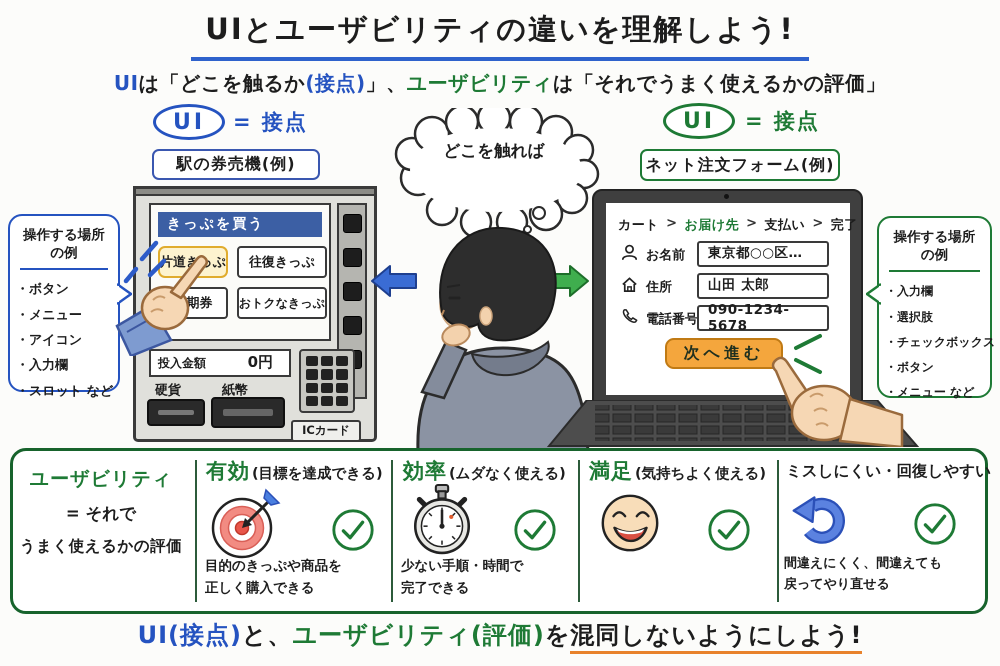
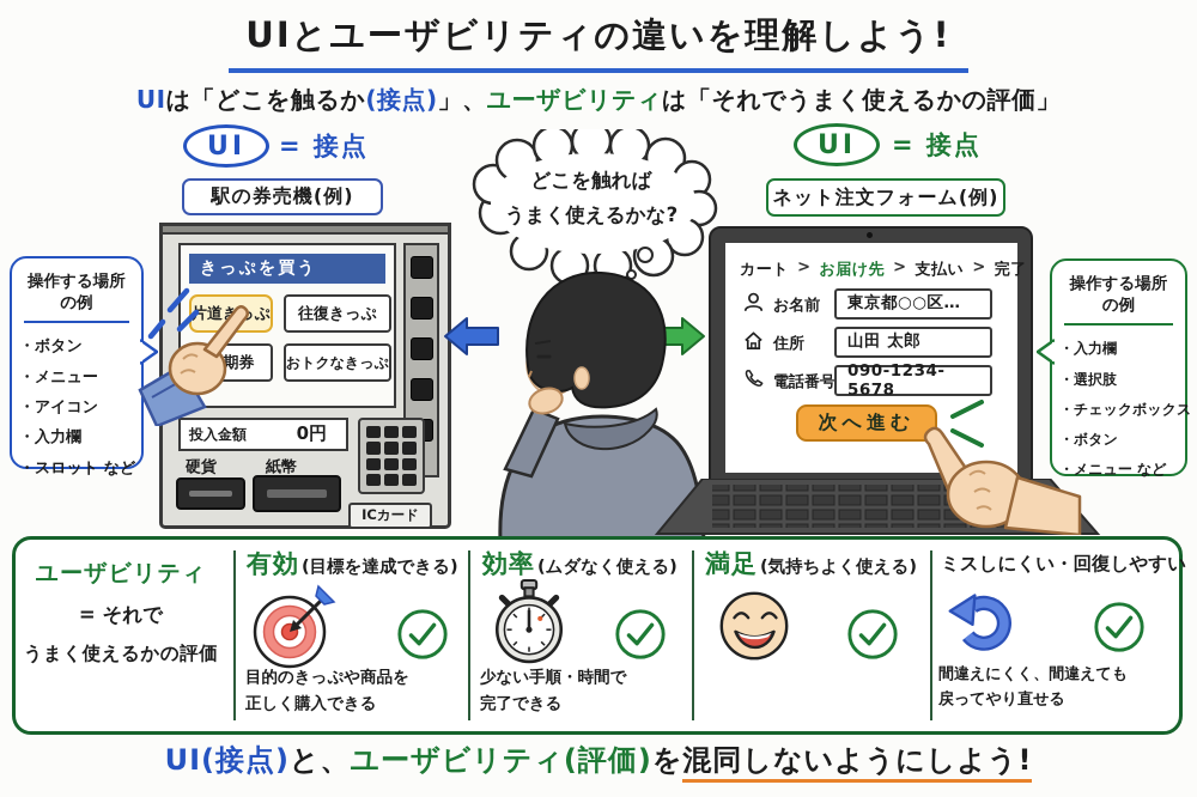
  UIとユーザビリティの違いを理解しよう!
  UIは「どこを触るか(接点)」、ユーザビリティは「それでうまく使えるかの評価」
  UI
  = 接点
  駅の券売機(例)
  操作する場所
  の例
  ・ボタン
  ・メニュー
  ・アイコン
  ・入力欄
  ・スロット など
  きっぷを買う
  往復きっぷ
  おトクなきっぷ
  投入金額
  0円
  硬貨
  紙幣
  ICカード
  どこを触れば
+ うまく使えるかな?
  UI
  = 接点
  ネット注文フォーム(例)
  操作する場所
  の例
  ・入力欄
  ・選択肢
  ・チェックボックス
  ・ボタン
  ・メニュー など
  カート
  >
  お届け先
  >
  支払い
  >
  完了
  お名前
  東京都○○区…
  住所
  山田 太郎
  電話番号
  090-1234-5678
  次へ進む
  ユーザビリティ
  = それで
  うまく使えるかの評価
  有効
  (目標を達成できる)
  目的のきっぷや商品を
  正しく購入できる
  効率
  (ムダなく使える)
  少ない手順・時間で
  完了できる
  満足
  (気持ちよく使える)
  ミスしにくい・回復しやすい
  間違えにくく、間違えても
  戻ってやり直せる
  UI(接点)と、ユーザビリティ(評価)を混同しないようにしよう!
